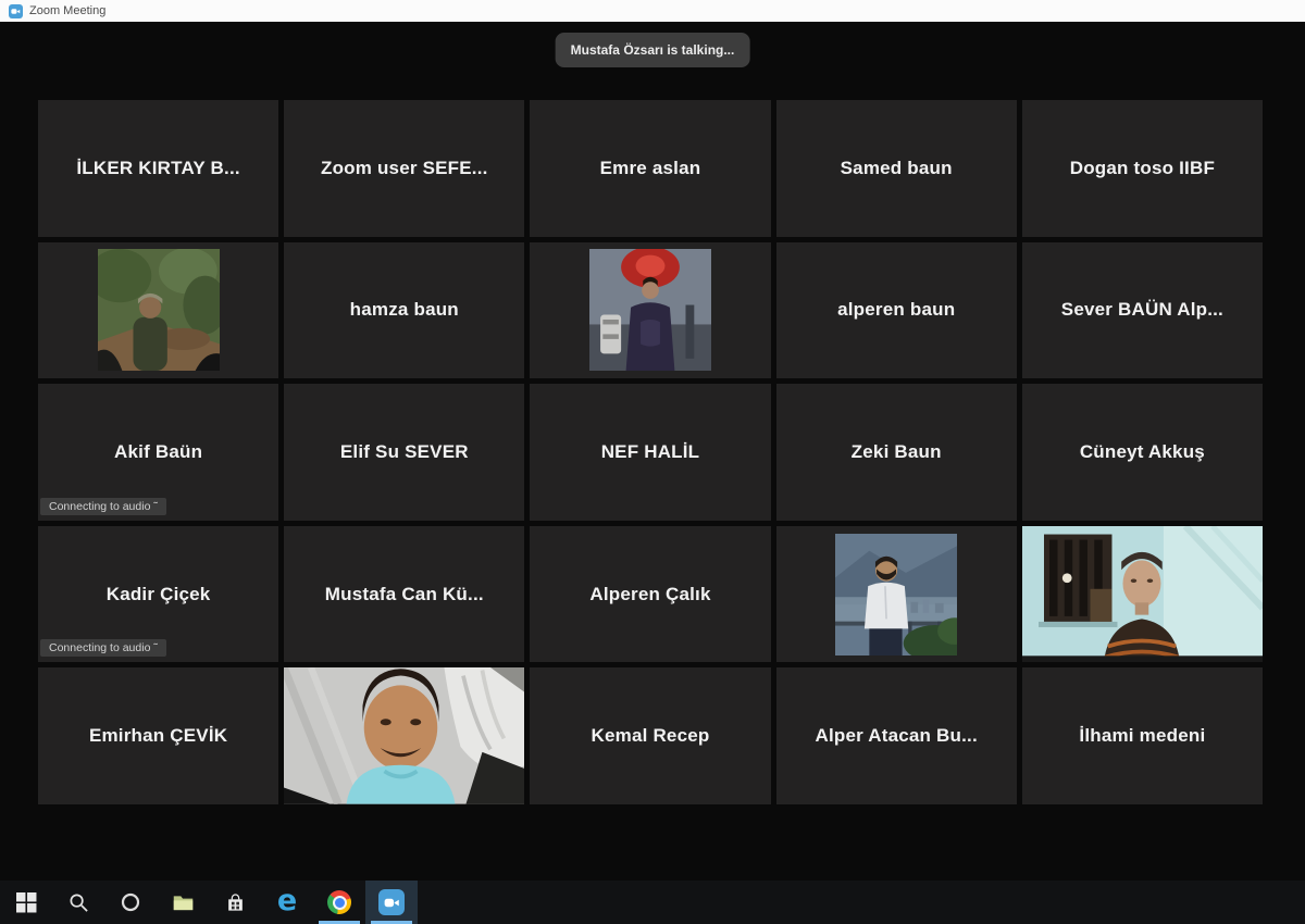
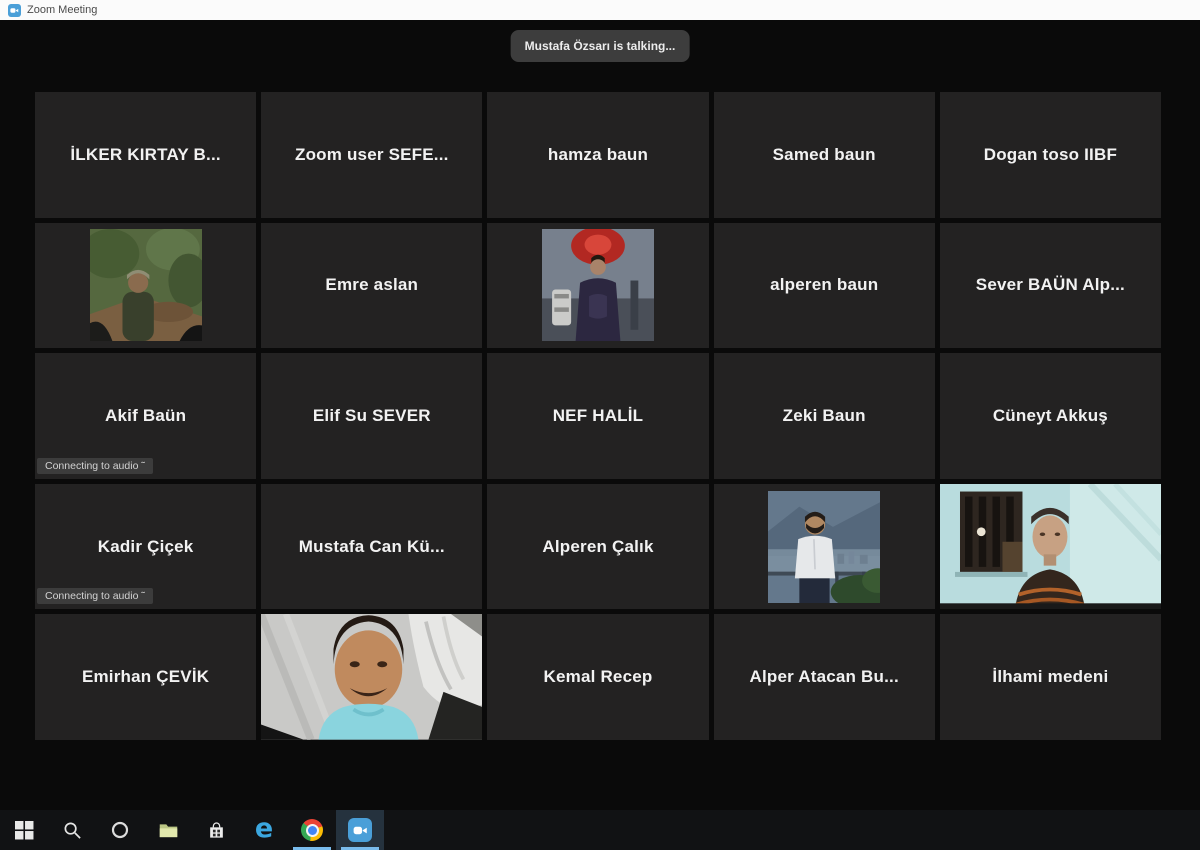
  Zoom Meeting
  Mustafa Özsarı is talking...
  İLKER KIRTAY B...
  Zoom user SEFE...
- Emre aslan
+ hamza baun
  Samed baun
  Dogan toso IIBF
- hamza baun
+ Emre aslan
  alperen baun
  Sever BAÜN Alp...
  Akif Baün
  Connecting to audio ˜
  Elif Su SEVER
  NEF HALİL
  Zeki Baun
  Cüneyt Akkuş
  Kadir Çiçek
  Connecting to audio ˜
  Mustafa Can Kü...
  Alperen Çalık
  Emirhan ÇEVİK
  Kemal Recep
  Alper Atacan Bu...
  İlhami medeni
  e
